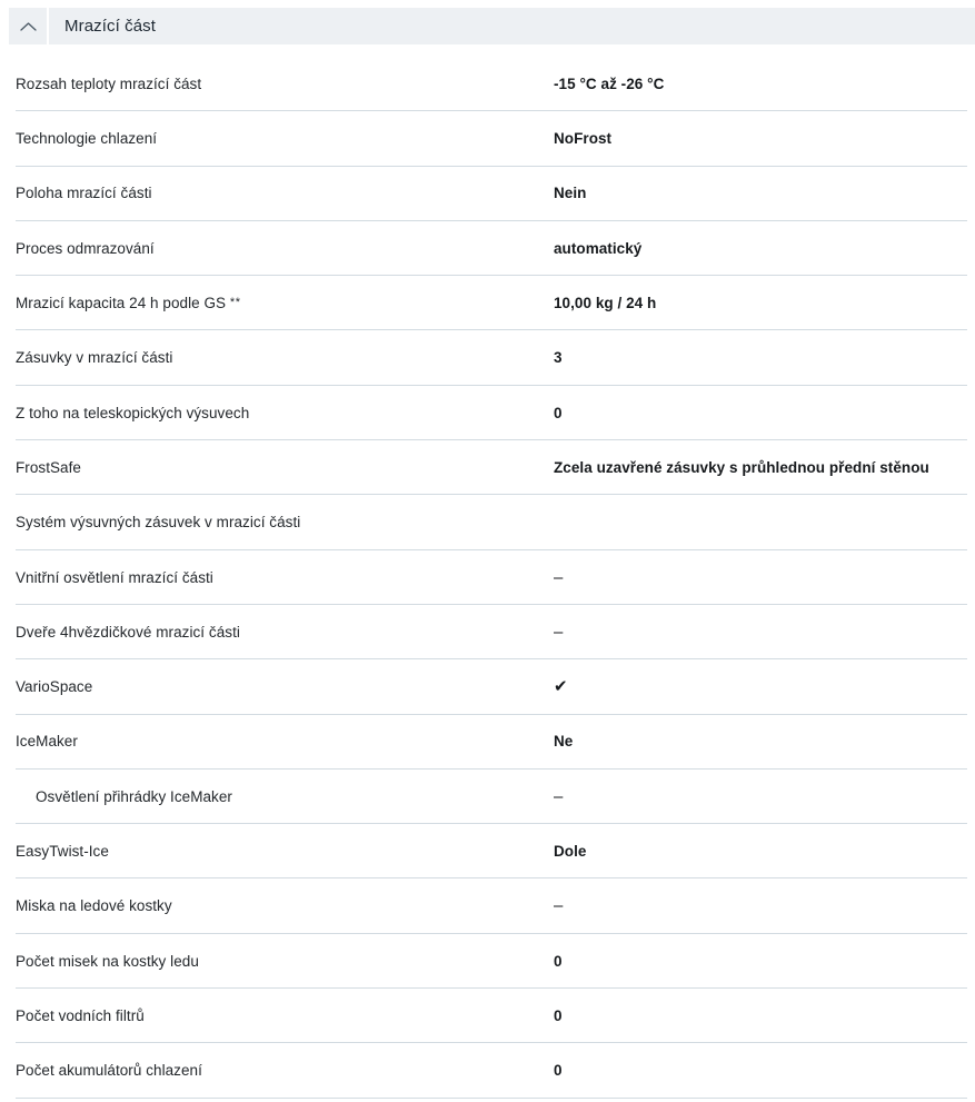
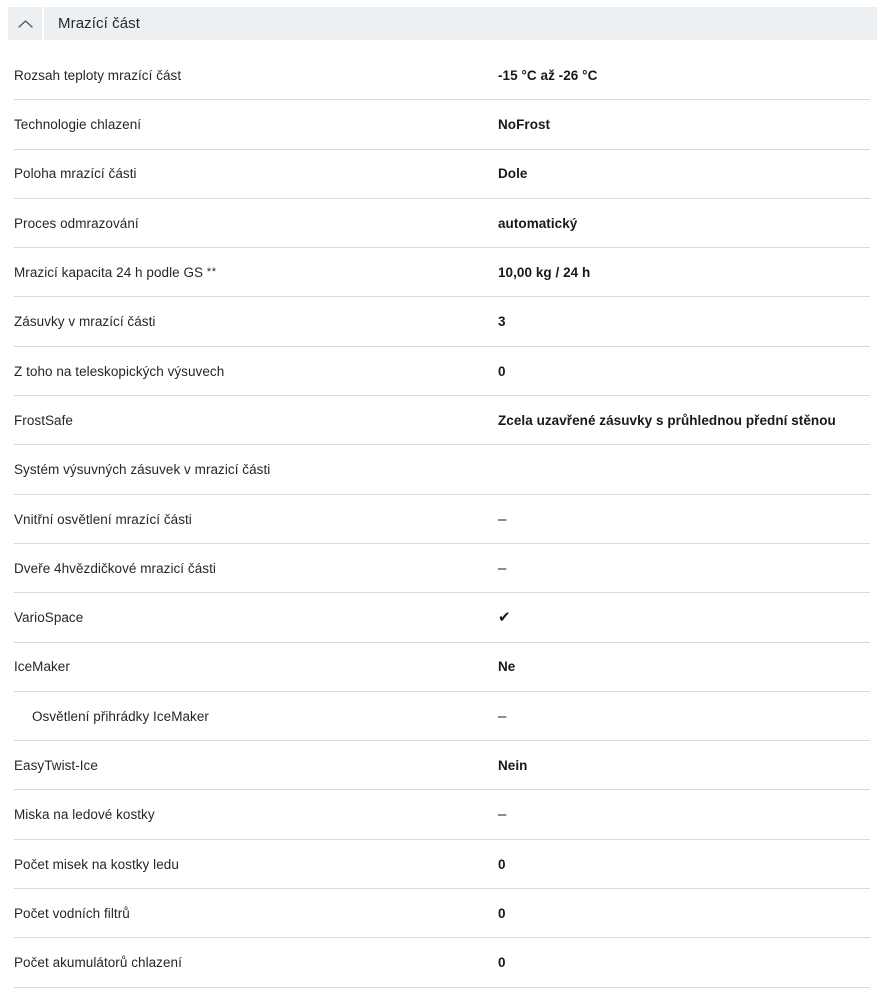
  Mrazící část
  Rozsah teploty mrazící část
  -15 °C až -26 °C
  Technologie chlazení
  NoFrost
  Poloha mrazící části
- Nein
+ Dole
  Proces odmrazování
  automatický
  Mrazicí kapacita 24 h podle GS **
  10,00 kg / 24 h
  Zásuvky v mrazící části
  3
  Z toho na teleskopických výsuvech
  0
  FrostSafe
  Zcela uzavřené zásuvky s průhlednou přední stěnou
  Systém výsuvných zásuvek v mrazicí části
  Vnitřní osvětlení mrazící části
  –
  Dveře 4hvězdičkové mrazicí části
  –
  VarioSpace
  ✔
  IceMaker
  Ne
  Osvětlení přihrádky IceMaker
  –
  EasyTwist-Ice
- Dole
+ Nein
  Miska na ledové kostky
  –
  Počet misek na kostky ledu
  0
  Počet vodních filtrů
  0
  Počet akumulátorů chlazení
  0
